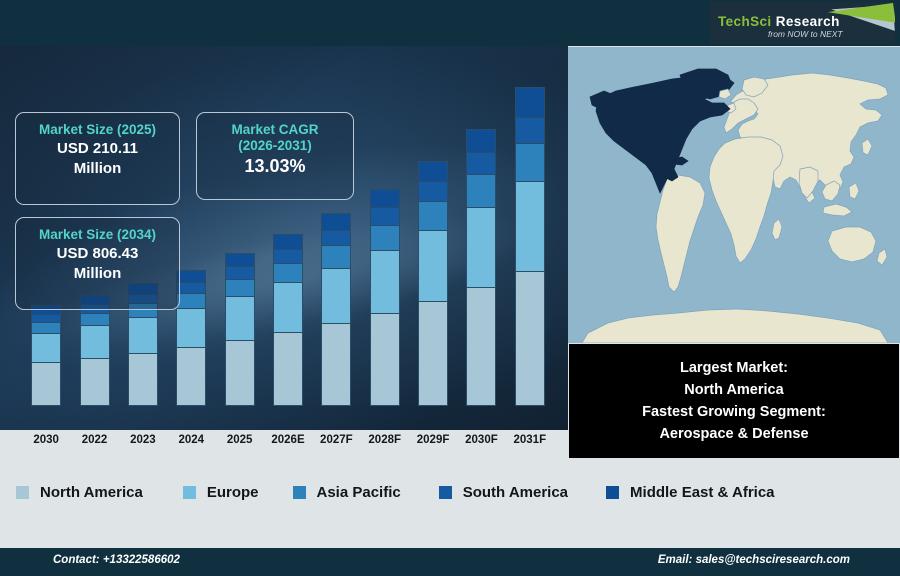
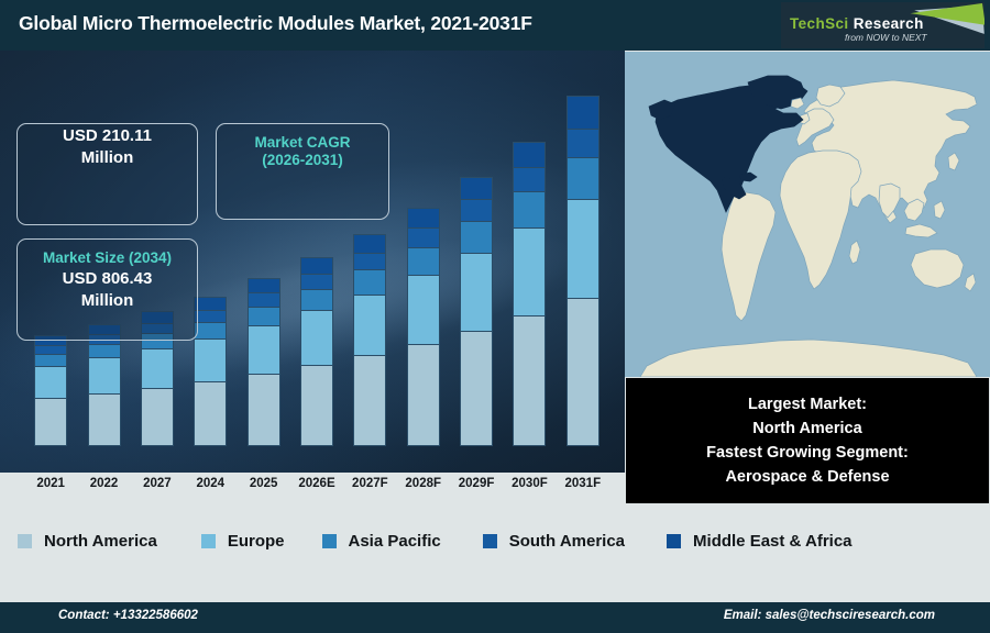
+ Global Micro Thermoelectric Modules Market, 2021-2031F
  TechSci Research
  from NOW to NEXT
- Market Size (2025)
  USD 210.11
  Million
  Market CAGR
  (2026-2031)
- 13.03%
  Market Size (2034)
  USD 806.43
  Million
- 2030
+ 2021
  2022
- 2023
+ 2027
  2024
  2025
  2026E
  2027F
  2028F
  2029F
  2030F
  2031F
  Largest Market:
  North America
  Fastest Growing Segment:
  Aerospace & Defense
  North America
  Europe
  Asia Pacific
  South America
  Middle East & Africa
  Contact: +13322586602
  Email: sales@techsciresearch.com
